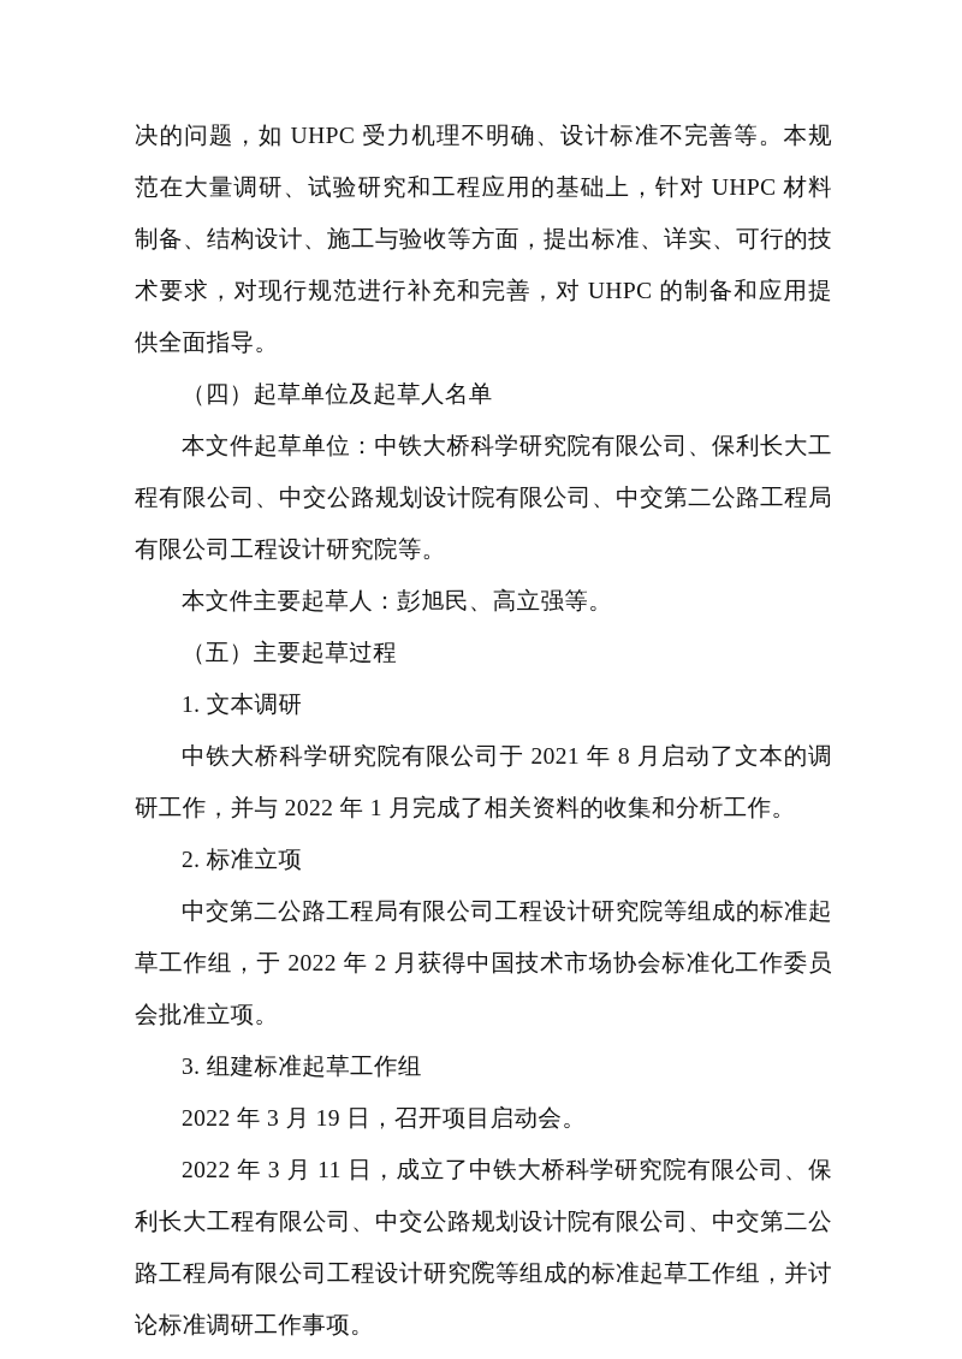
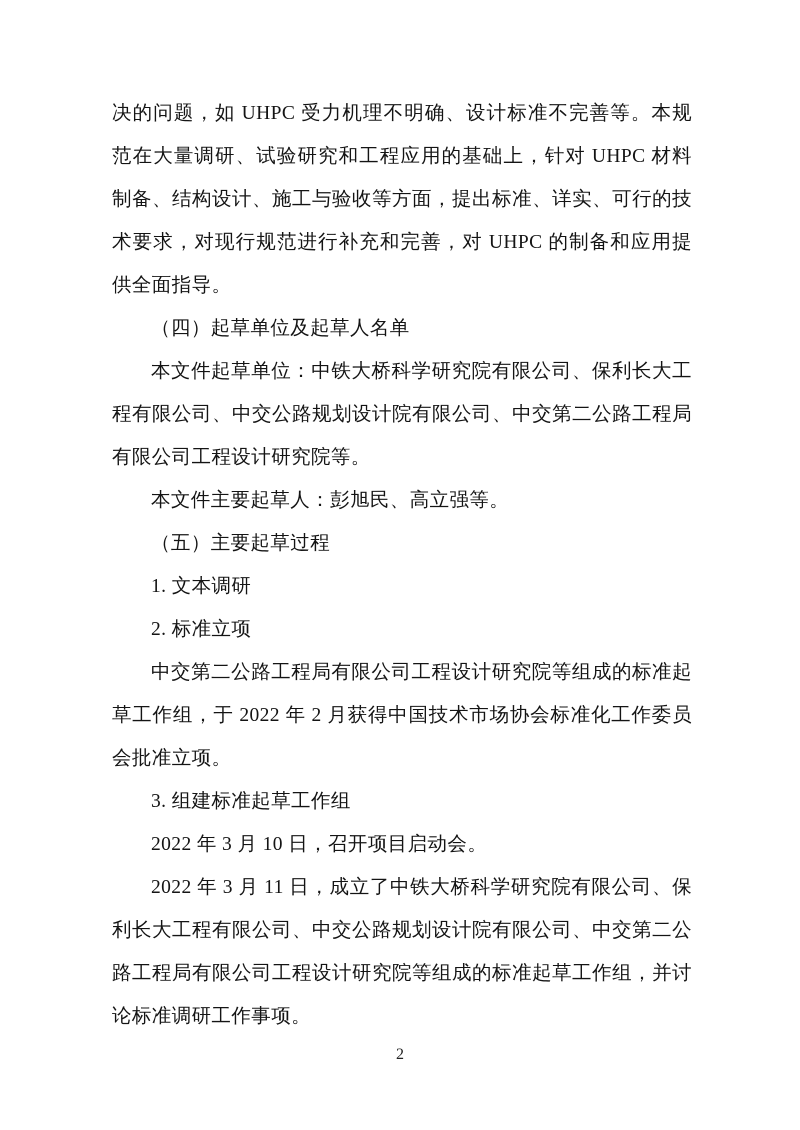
  决的问题，如 UHPC 受力机理不明确、设计标准不完善等。本规范在大量调研、试验研究和工程应用的基础上，针对 UHPC 材料制备、结构设计、施工与验收等方面，提出标准、详实、可行的技术要求，对现行规范进行补充和完善，对 UHPC 的制备和应用提供全面指导。
  （四）起草单位及起草人名单
  本文件起草单位：中铁大桥科学研究院有限公司、保利长大工程有限公司、中交公路规划设计院有限公司、中交第二公路工程局有限公司工程设计研究院等。
  本文件主要起草人：彭旭民、高立强等。
  （五）主要起草过程
  1. 文本调研
- 中铁大桥科学研究院有限公司于 2021 年 8 月启动了文本的调研工作，并与 2022 年 1 月完成了相关资料的收集和分析工作。
  2. 标准立项
  中交第二公路工程局有限公司工程设计研究院等组成的标准起草工作组，于 2022 年 2 月获得中国技术市场协会标准化工作委员会批准立项。
  3. 组建标准起草工作组
- 2022 年 3 月 19 日，召开项目启动会。
+ 2022 年 3 月 10 日，召开项目启动会。
  2022 年 3 月 11 日，成立了中铁大桥科学研究院有限公司、保利长大工程有限公司、中交公路规划设计院有限公司、中交第二公路工程局有限公司工程设计研究院等组成的标准起草工作组，并讨论标准调研工作事项。
  2
